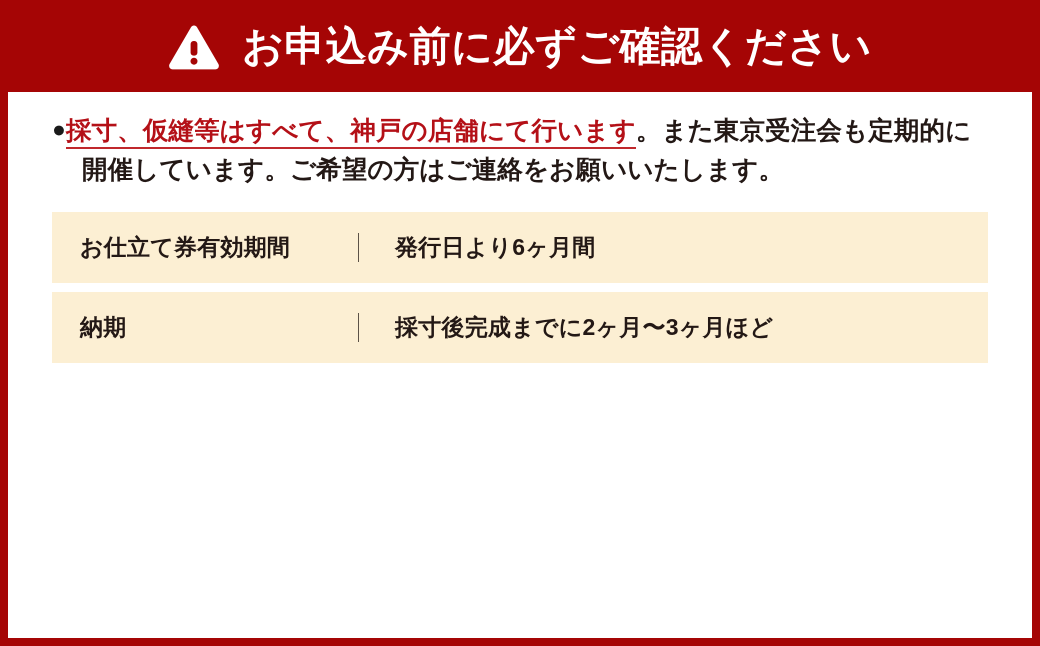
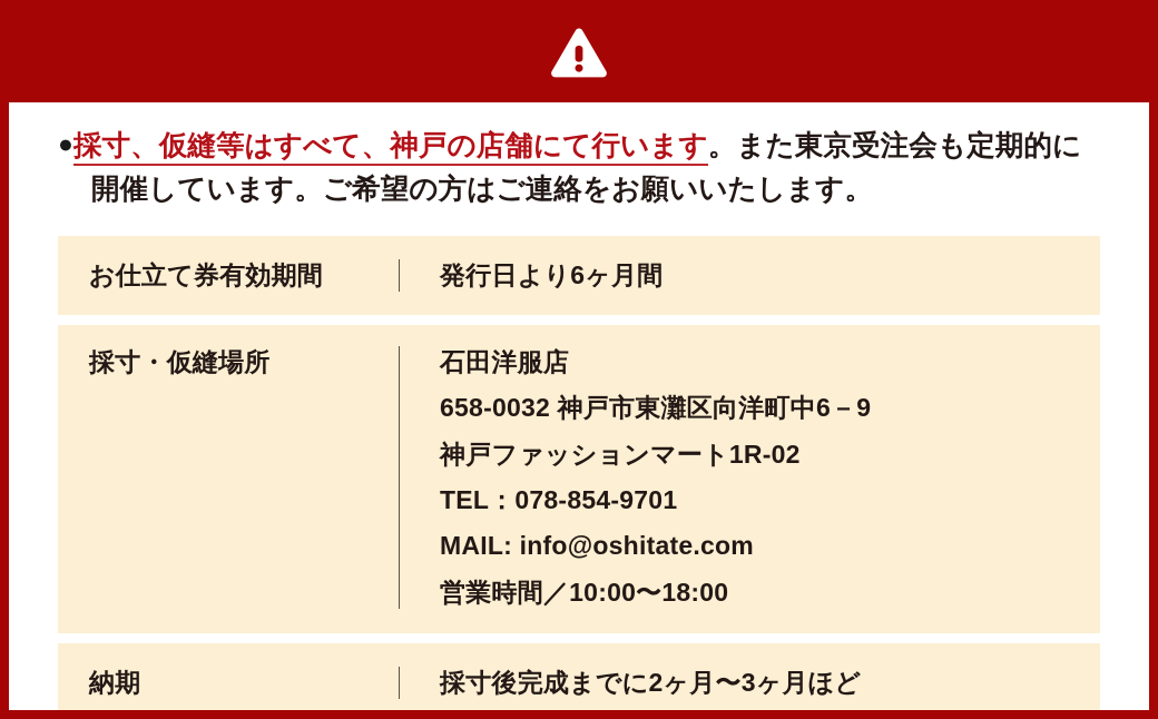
- お申込み前に必ずご確認ください
  ●採寸、仮縫等はすべて、神戸の店舗にて行います。また東京受注会も定期的に開催しています。ご希望の方はご連絡をお願いいたします。
  お仕立て券有効期間
  発行日より6ヶ月間
+ 採寸・仮縫場所
+ 石田洋服店
+ 658-0032 神戸市東灘区向洋町中6－9
+ 神戸ファッションマート1R-02
+ TEL：078-854-9701
+ MAIL: info@oshitate.com
+ 営業時間／10:00〜18:00
  納期
  採寸後完成までに2ヶ月〜3ヶ月ほど
